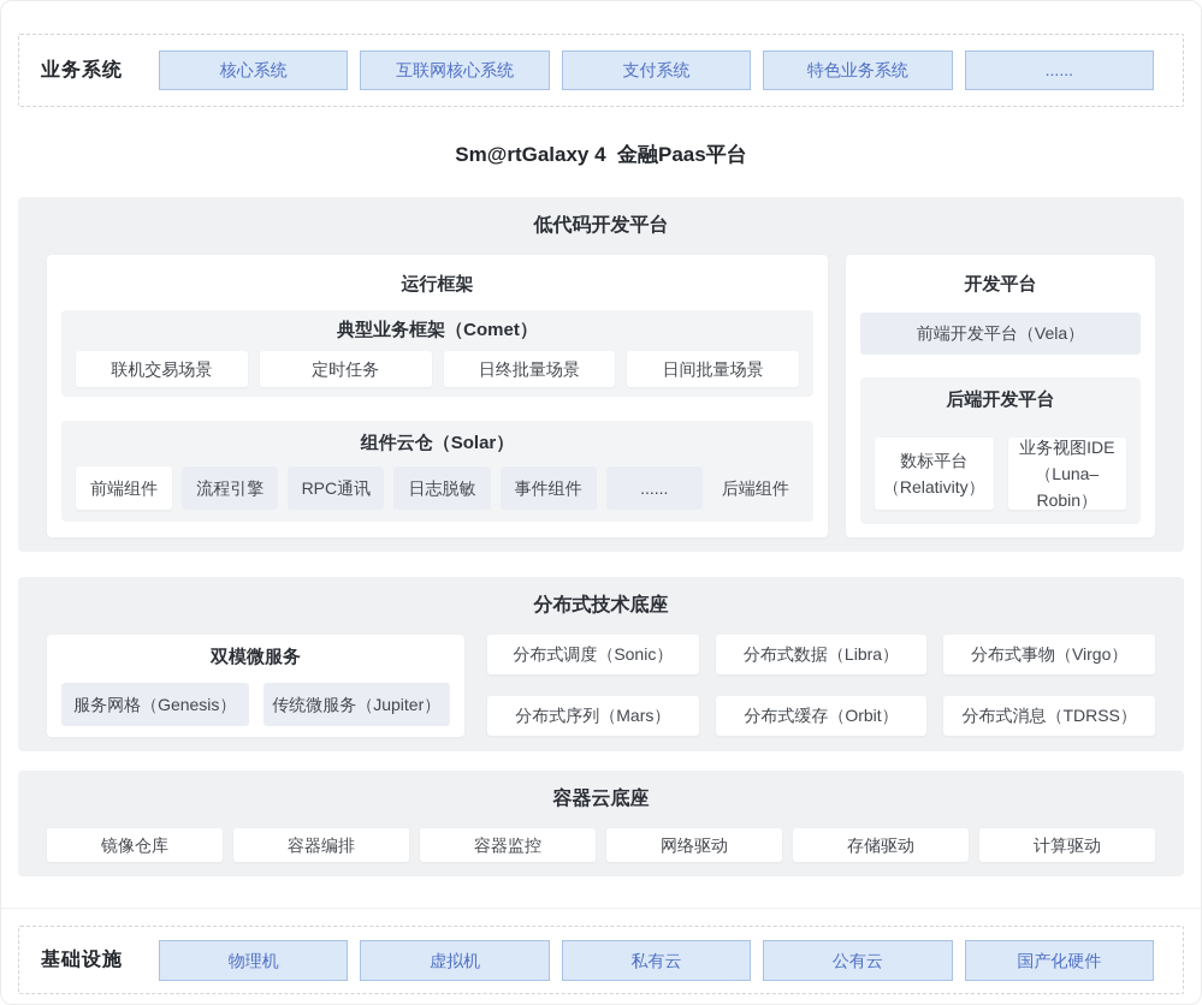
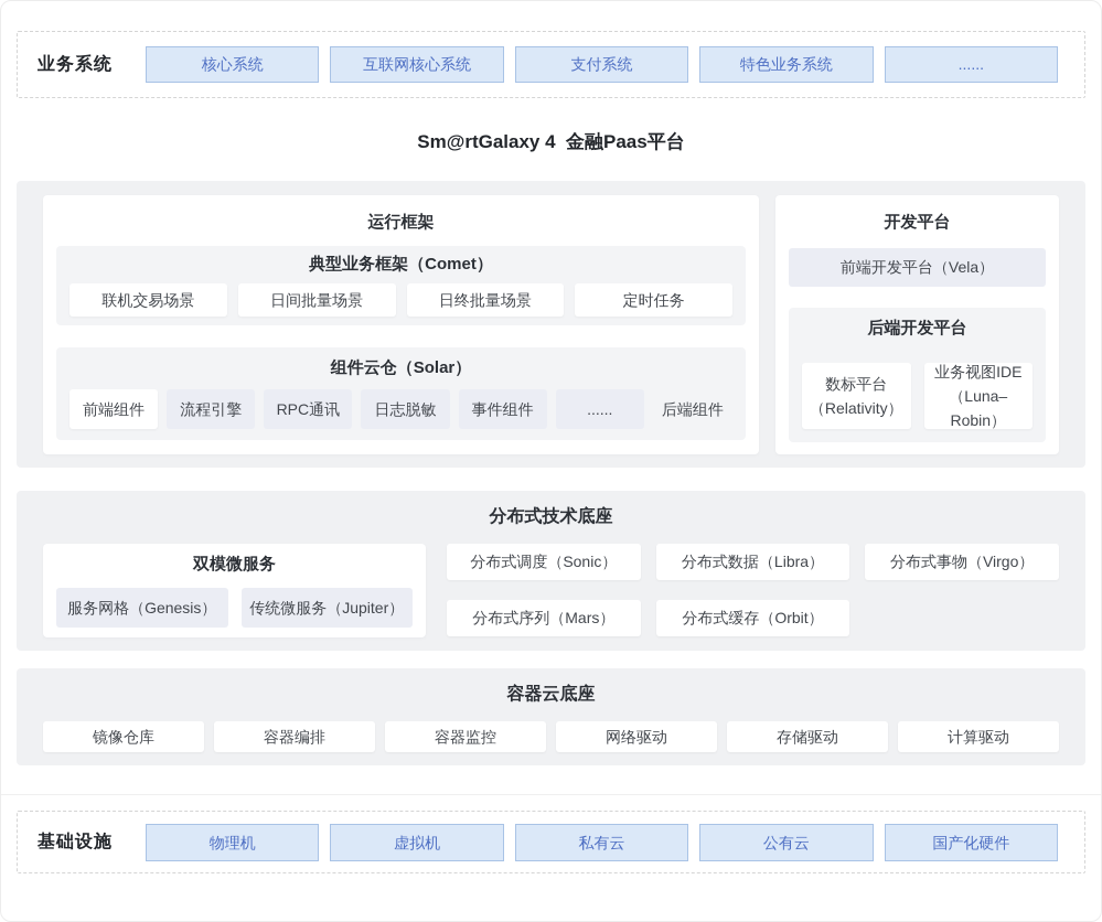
  业务系统
  核心系统
  互联网核心系统
  支付系统
  特色业务系统
  ......
  Sm@rtGalaxy 4 金融Paas平台
- 低代码开发平台
  运行框架
  典型业务框架（Comet）
  联机交易场景
- 定时任务
+ 日间批量场景
  日终批量场景
- 日间批量场景
+ 定时任务
  组件云仓（Solar）
  前端组件
  流程引擎
  RPC通讯
  日志脱敏
  事件组件
  ......
  后端组件
  开发平台
  前端开发平台（Vela）
  后端开发平台
  数标平台
  （Relativity）
  业务视图IDE
  （Luna–Robin）
  分布式技术底座
  双模微服务
  服务网格（Genesis）
  传统微服务（Jupiter）
  分布式调度（Sonic）
  分布式数据（Libra）
  分布式事物（Virgo）
  分布式序列（Mars）
  分布式缓存（Orbit）
- 分布式消息（TDRSS）
  容器云底座
  镜像仓库
  容器编排
  容器监控
  网络驱动
  存储驱动
  计算驱动
  基础设施
  物理机
  虚拟机
  私有云
  公有云
  国产化硬件
